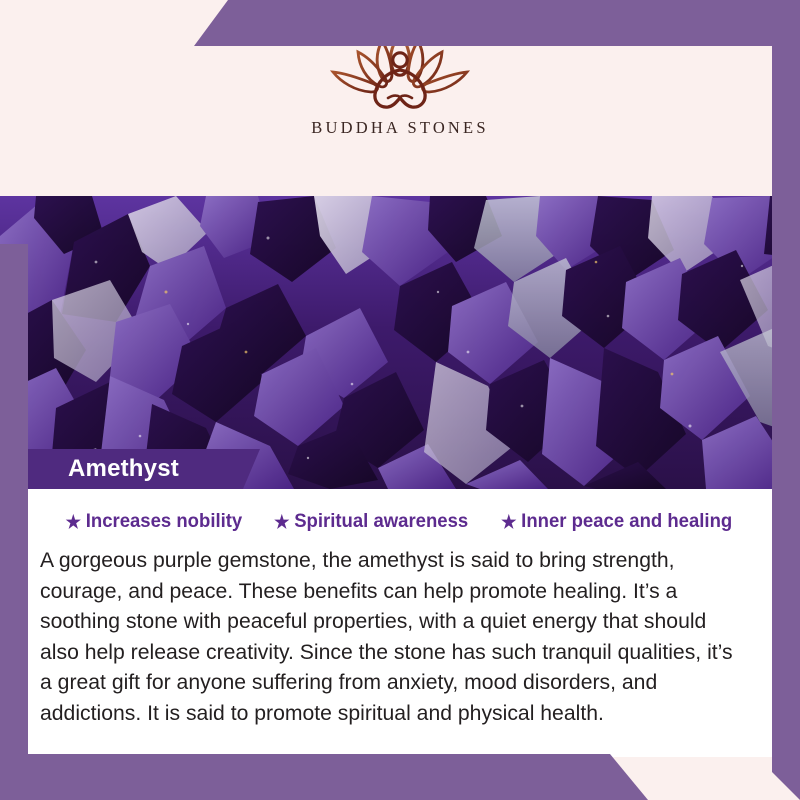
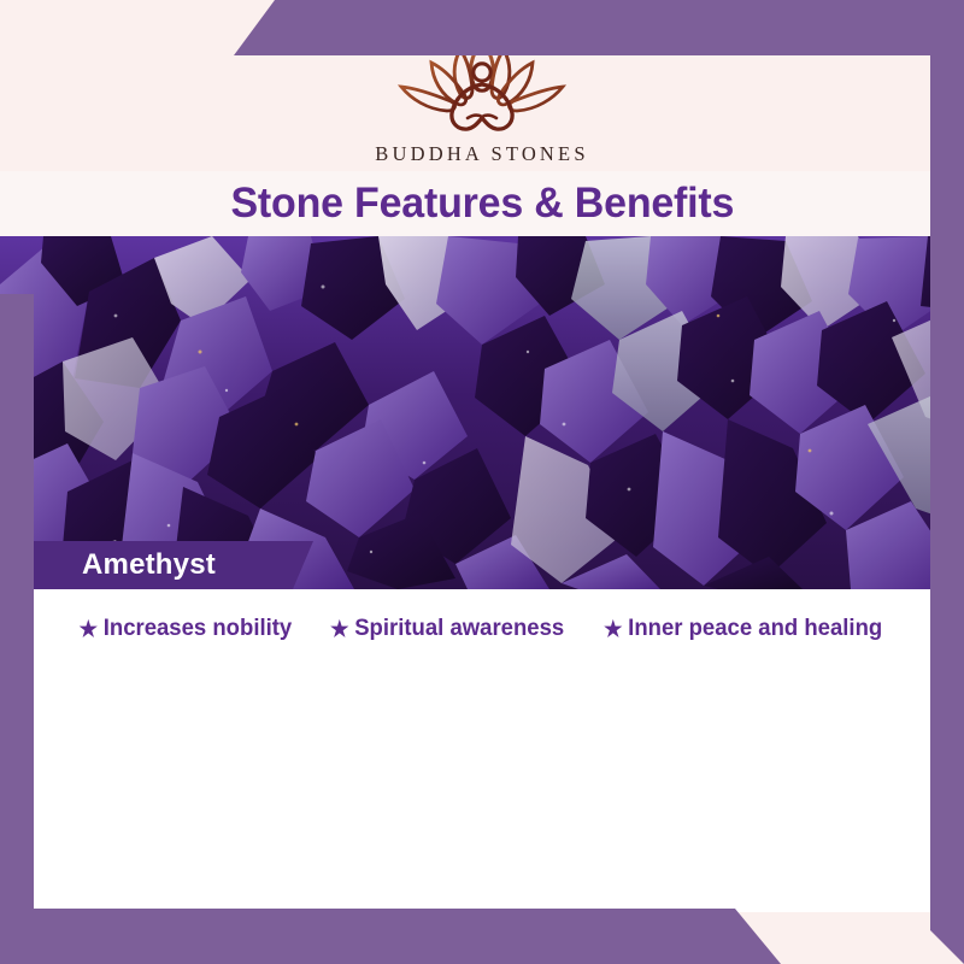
  BUDDHA STONES
+ Stone Features & Benefits
  Amethyst
  ★
  Increases nobility
  ★
  Spiritual awareness
  ★
  Inner peace and healing
- A gorgeous purple gemstone, the amethyst is said to bring strength, courage, and peace. These benefits can help promote healing. It’s a soothing stone with peaceful properties, with a quiet energy that should also help release creativity. Since the stone has such tranquil qualities, it’s a great gift for anyone suffering from anxiety, mood disorders, and addictions. It is said to promote spiritual and physical health.
